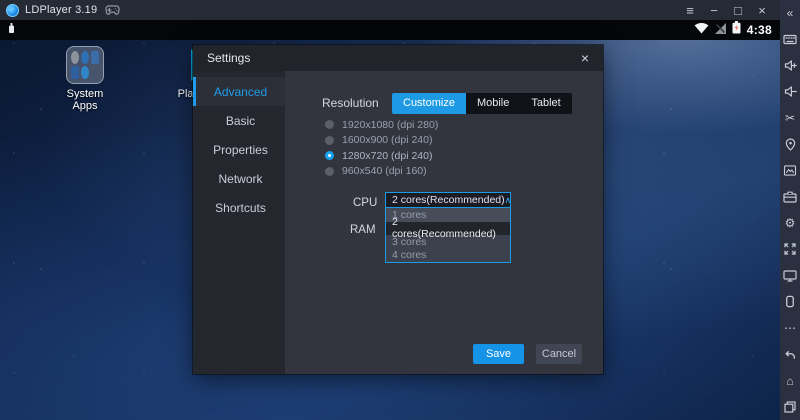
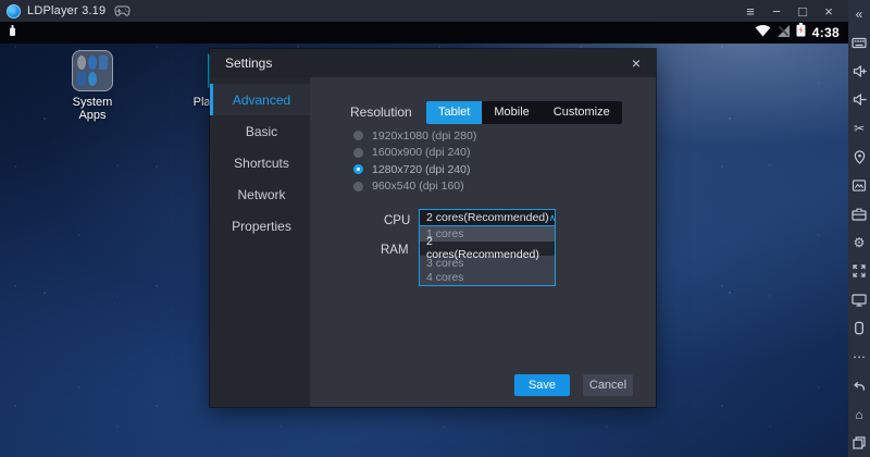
  LDPlayer 3.19
  ≡
  −
  □
  ×
  «
  ✂
  ⚙
  ⋯
  ⌂
  4:38
  System Apps
  Settings
  ×
  Advanced
  Basic
- Properties
+ Shortcuts
  Network
- Shortcuts
+ Properties
  Resolution
- Customize
+ Tablet
  Mobile
- Tablet
+ Customize
  1920x1080 (dpi 280)
  1600x900 (dpi 240)
  1280x720 (dpi 240)
  960x540 (dpi 160)
  CPU
  RAM
  2 cores(Recommended)
  ∧
  1 cores
  2 cores(Recommended)
  3 cores
  4 cores
  Save
  Cancel
